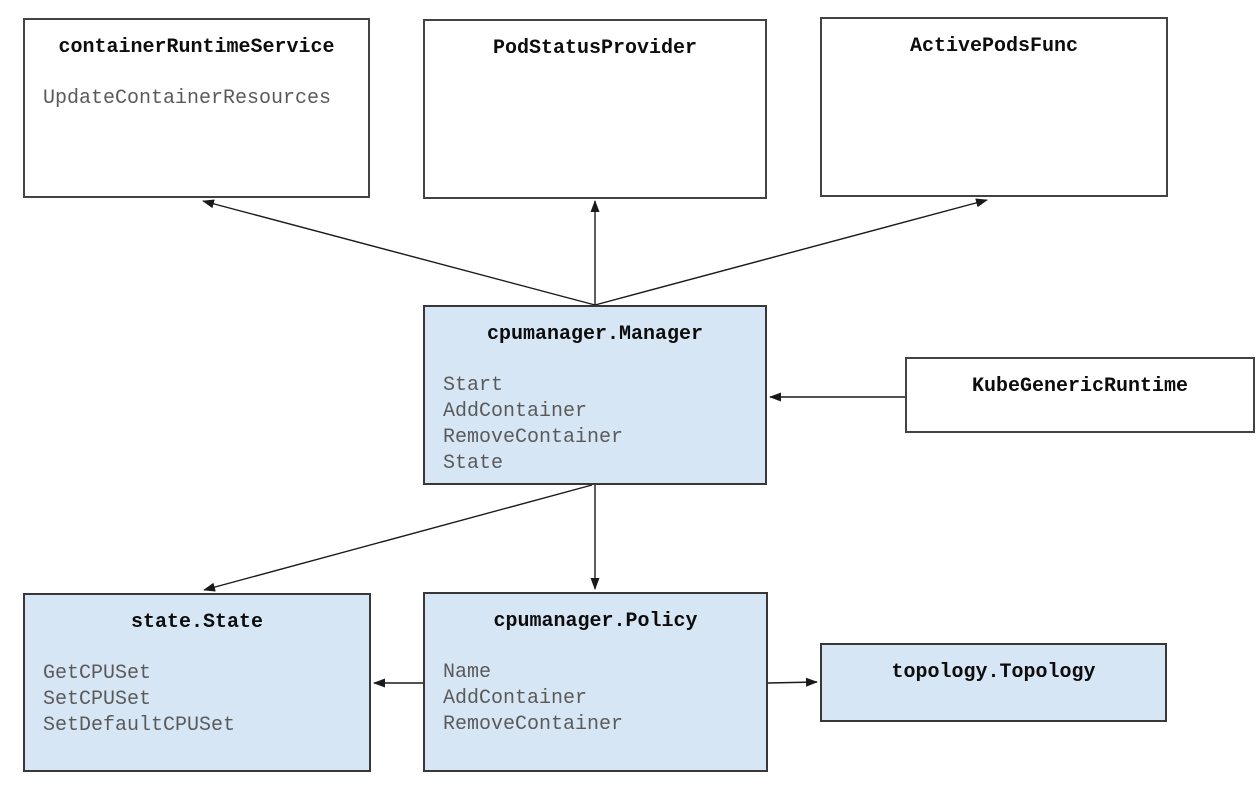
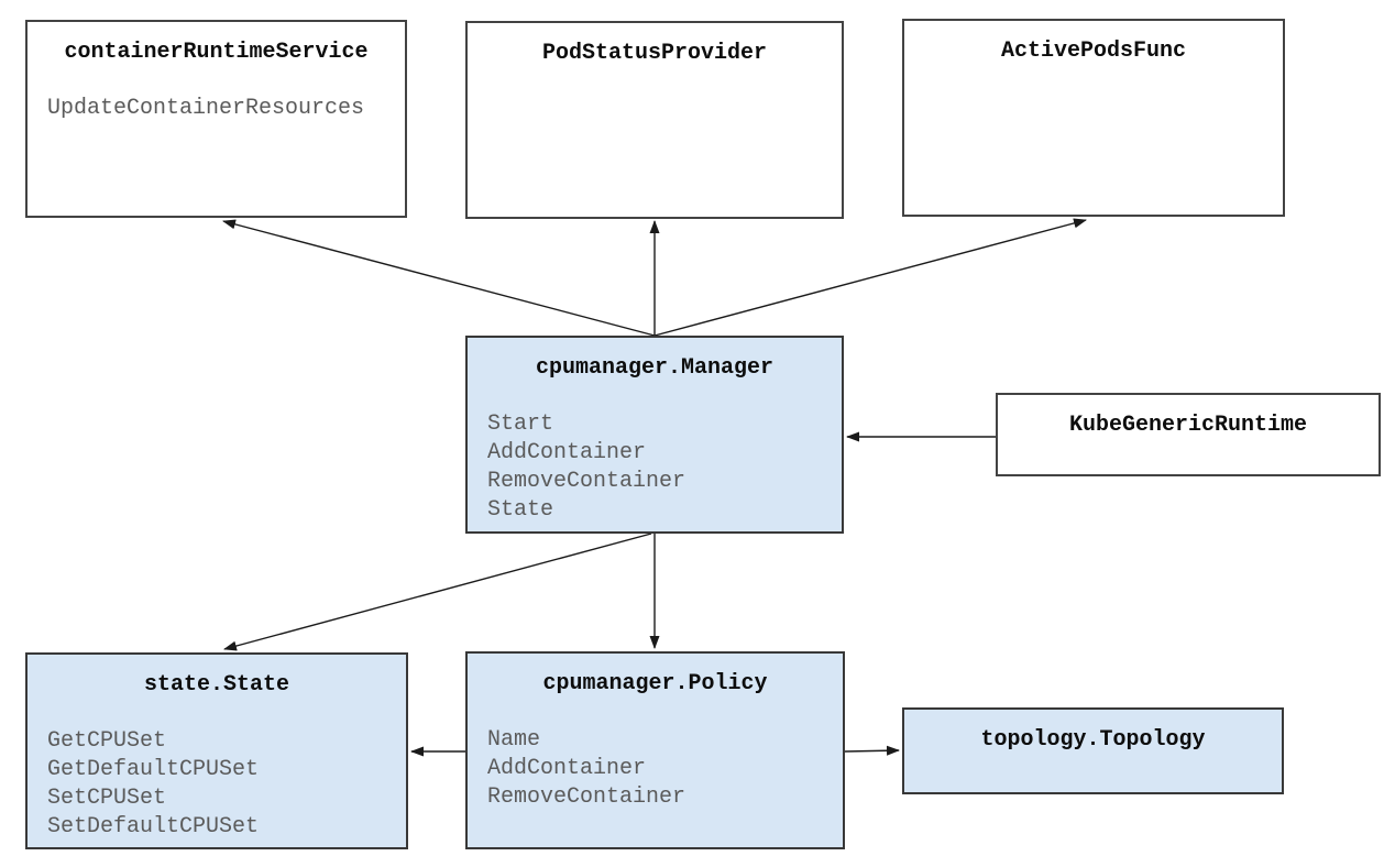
  containerRuntimeService
  UpdateContainerResources
  PodStatusProvider
  ActivePodsFunc
  cpumanager.Manager
  Start
  AddContainer
  RemoveContainer
  State
  KubeGenericRuntime
  state.State
  GetCPUSet
+ GetDefaultCPUSet
  SetCPUSet
  SetDefaultCPUSet
  cpumanager.Policy
  Name
  AddContainer
  RemoveContainer
  topology.Topology
